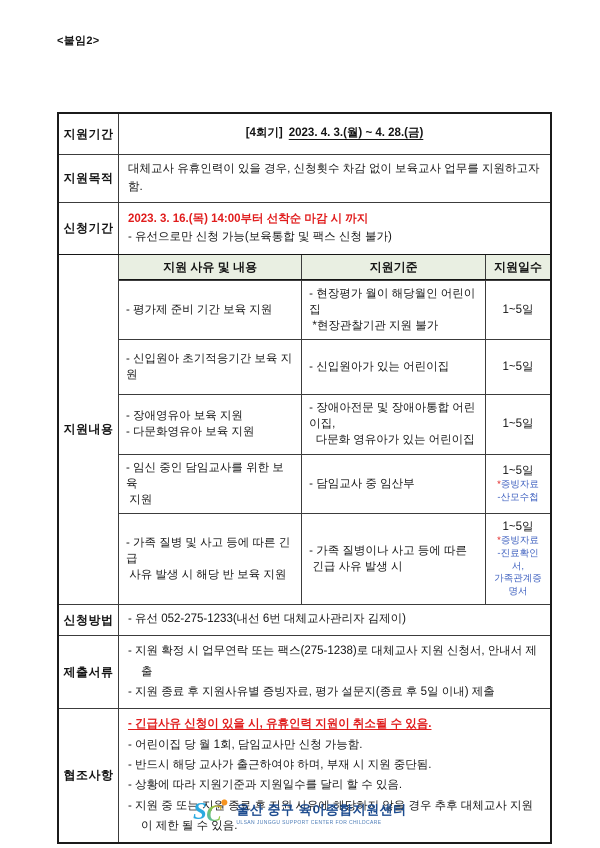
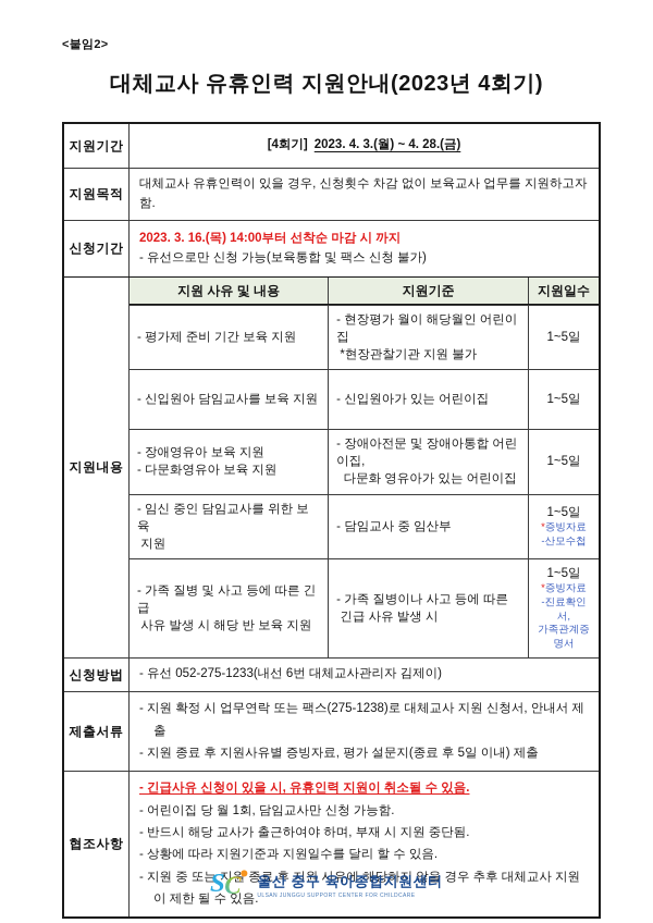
  <붙임2>
+ 대체교사 유휴인력 지원안내(2023년 4회기)
  지원기간
  [4회기]
  2023. 4. 3.(월) ~ 4. 28.(금)
  지원목적
  대체교사 유휴인력이 있을 경우, 신청횟수 차감 없이 보육교사 업무를 지원하고자 함.
  신청기간
  2023. 3. 16.(목) 14:00부터 선착순 마감 시 까지
  - 유선으로만 신청 가능(보육통합 및 팩스 신청 불가)
  지원내용
  지원 사유 및 내용
  지원기준
  지원일수
  - 평가제 준비 기간 보육 지원
  - 현장평가 월이 해당월인 어린이집
  *현장관찰기관 지원 불가
  1~5일
- - 신입원아 초기적응기간 보육 지원
+ - 신입원아 담임교사를 보육 지원
  - 신입원아가 있는 어린이집
  1~5일
  - 장애영유아 보육 지원
  - 다문화영유아 보육 지원
  - 장애아전문 및 장애아통합 어린이집,
  다문화 영유아가 있는 어린이집
  1~5일
  - 임신 중인 담임교사를 위한 보육
  지원
  - 담임교사 중 임산부
  1~5일
  *증빙자료
  -산모수첩
  - 가족 질병 및 사고 등에 따른 긴급
  사유 발생 시 해당 반 보육 지원
  - 가족 질병이나 사고 등에 따른
  긴급 사유 발생 시
  1~5일
  *증빙자료
  -진료확인서,
  가족관계증명서
  신청방법
  - 유선 052-275-1233(내선 6번 대체교사관리자 김제이)
  제출서류
  - 지원 확정 시 업무연락 또는 팩스(275-1238)로 대체교사 지원 신청서, 안내서 제출
  - 지원 종료 후 지원사유별 증빙자료, 평가 설문지(종료 후 5일 이내) 제출
  협조사항
  - 긴급사유 신청이 있을 시, 유휴인력 지원이 취소될 수 있음.
  - 어린이집 당 월 1회, 담임교사만 신청 가능함.
  - 반드시 해당 교사가 출근하여야 하며, 부재 시 지원 중단됨.
  - 상황에 따라 지원기준과 지원일수를 달리 할 수 있음.
  - 지원 중 또는 지원 종료 후 지원 사유에 해당하지 않을 경우 추후 대체교사 지원이 제한 될 수 있음.
  S
  C
  울산 중구 육아종합지원센터
